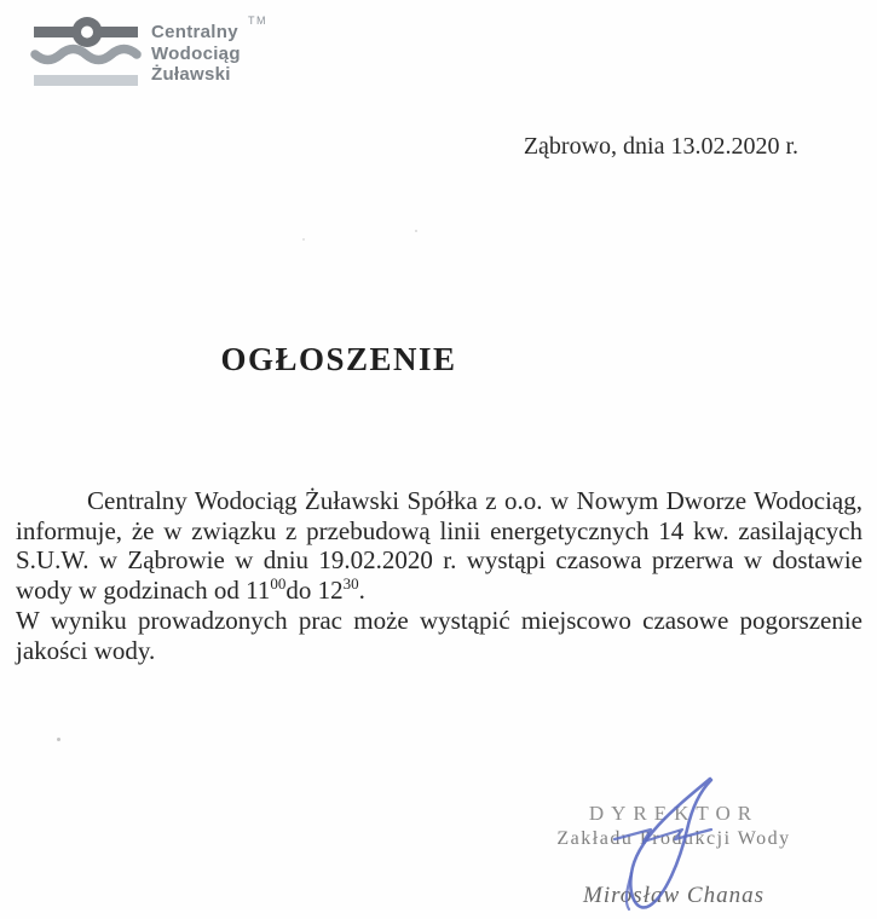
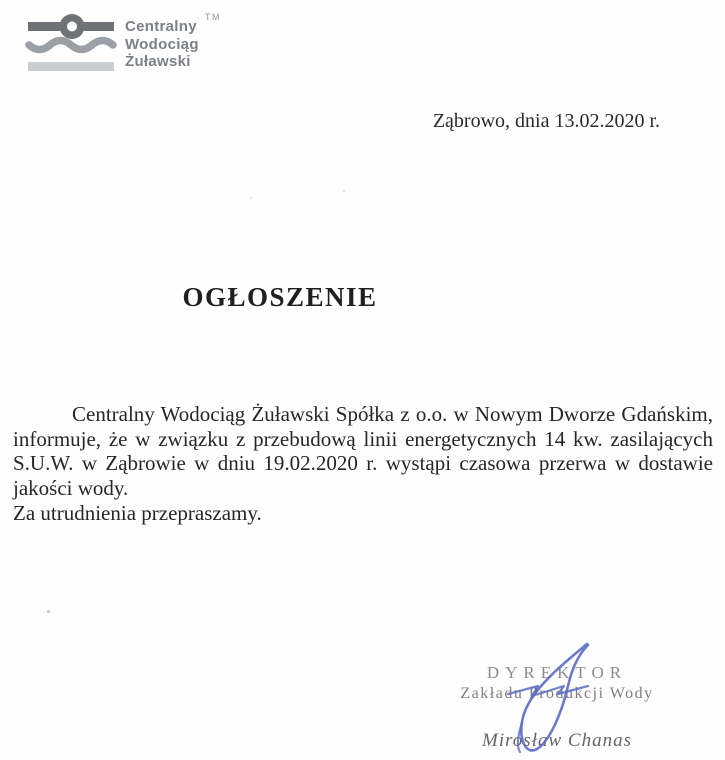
  Centralny
  Wodociąg
  Żuławski
  TM
  Ząbrowo, dnia 13.02.2020 r.
  OGŁOSZENIE
- Centralny Wodociąg Żuławski Spółka z o.o. w Nowym Dworze Wodociąg,
+ Centralny Wodociąg Żuławski Spółka z o.o. w Nowym Dworze Gdańskim,
  informuje, że w związku z przebudową linii energetycznych 14 kw. zasilających
  S.U.W. w Ząbrowie w dniu 19.02.2020 r. wystąpi czasowa przerwa w dostawie
- wody w godzinach od 1100do 1230.
- W wyniku prowadzonych prac może wystąpić miejscowo czasowe pogorszenie
  jakości wody.
+ Za utrudnienia przepraszamy.
  DYREKTOR
  Zakładurodukcji Wody
  Mirosław Chanas
